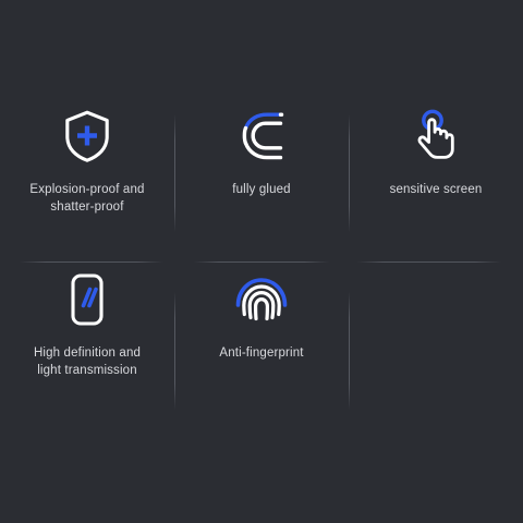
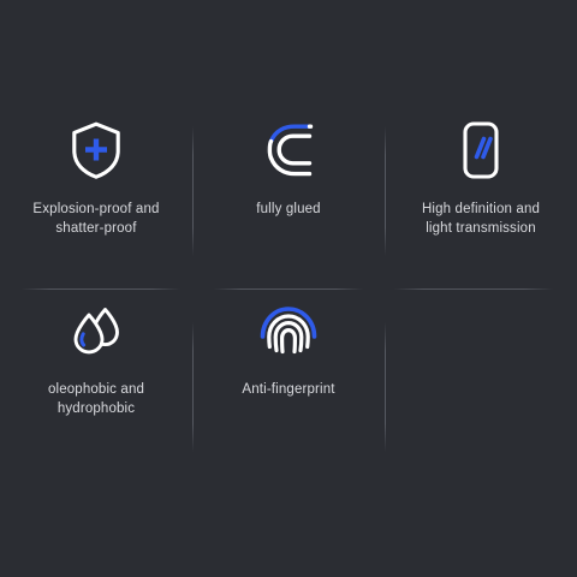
  Explosion-proof and
  shatter-proof
  fully glued
- sensitive screen
  High definition and
  light transmission
+ oleophobic and
+ hydrophobic
  Anti-fingerprint
